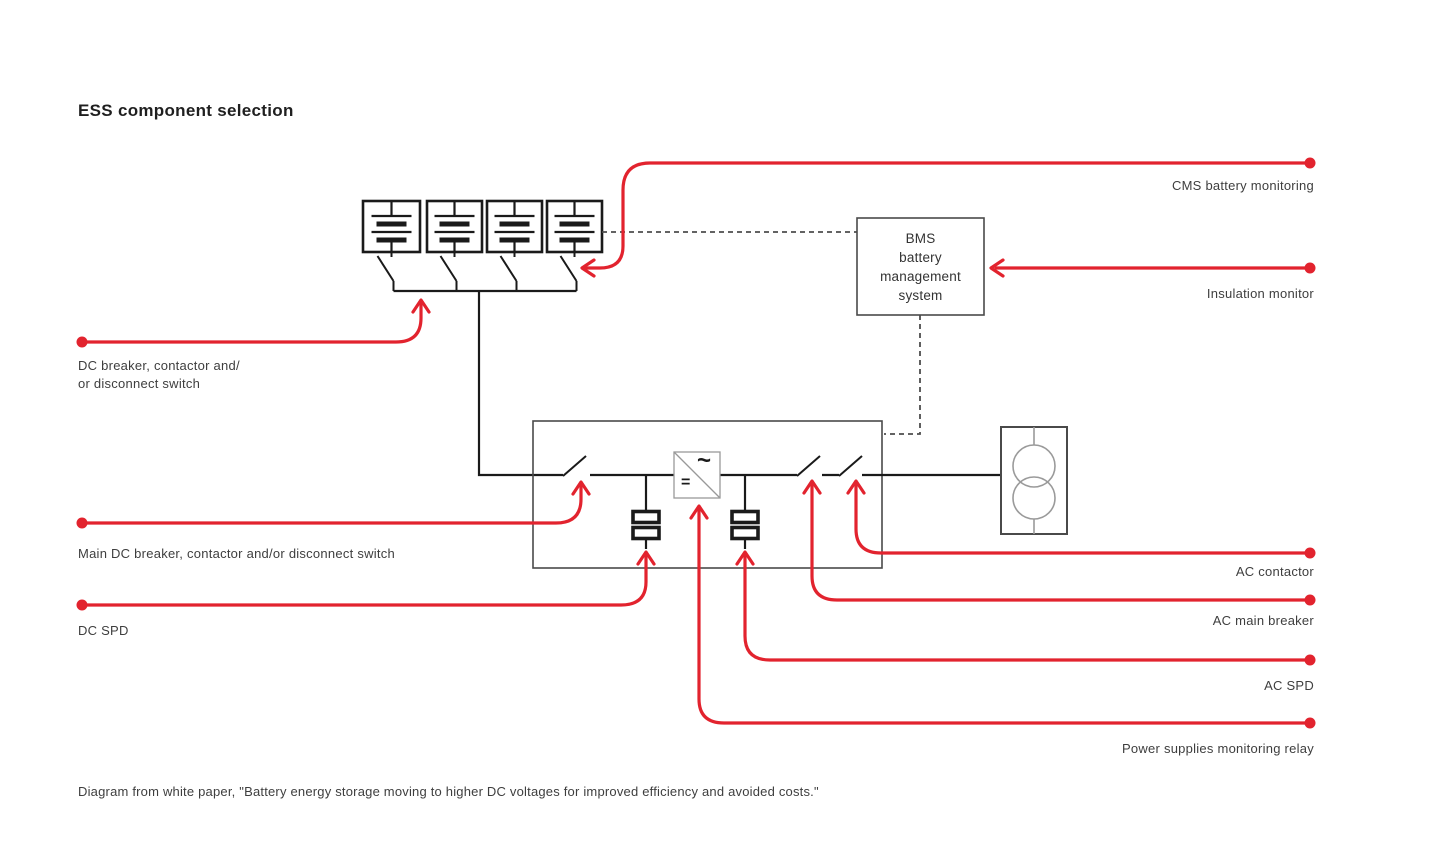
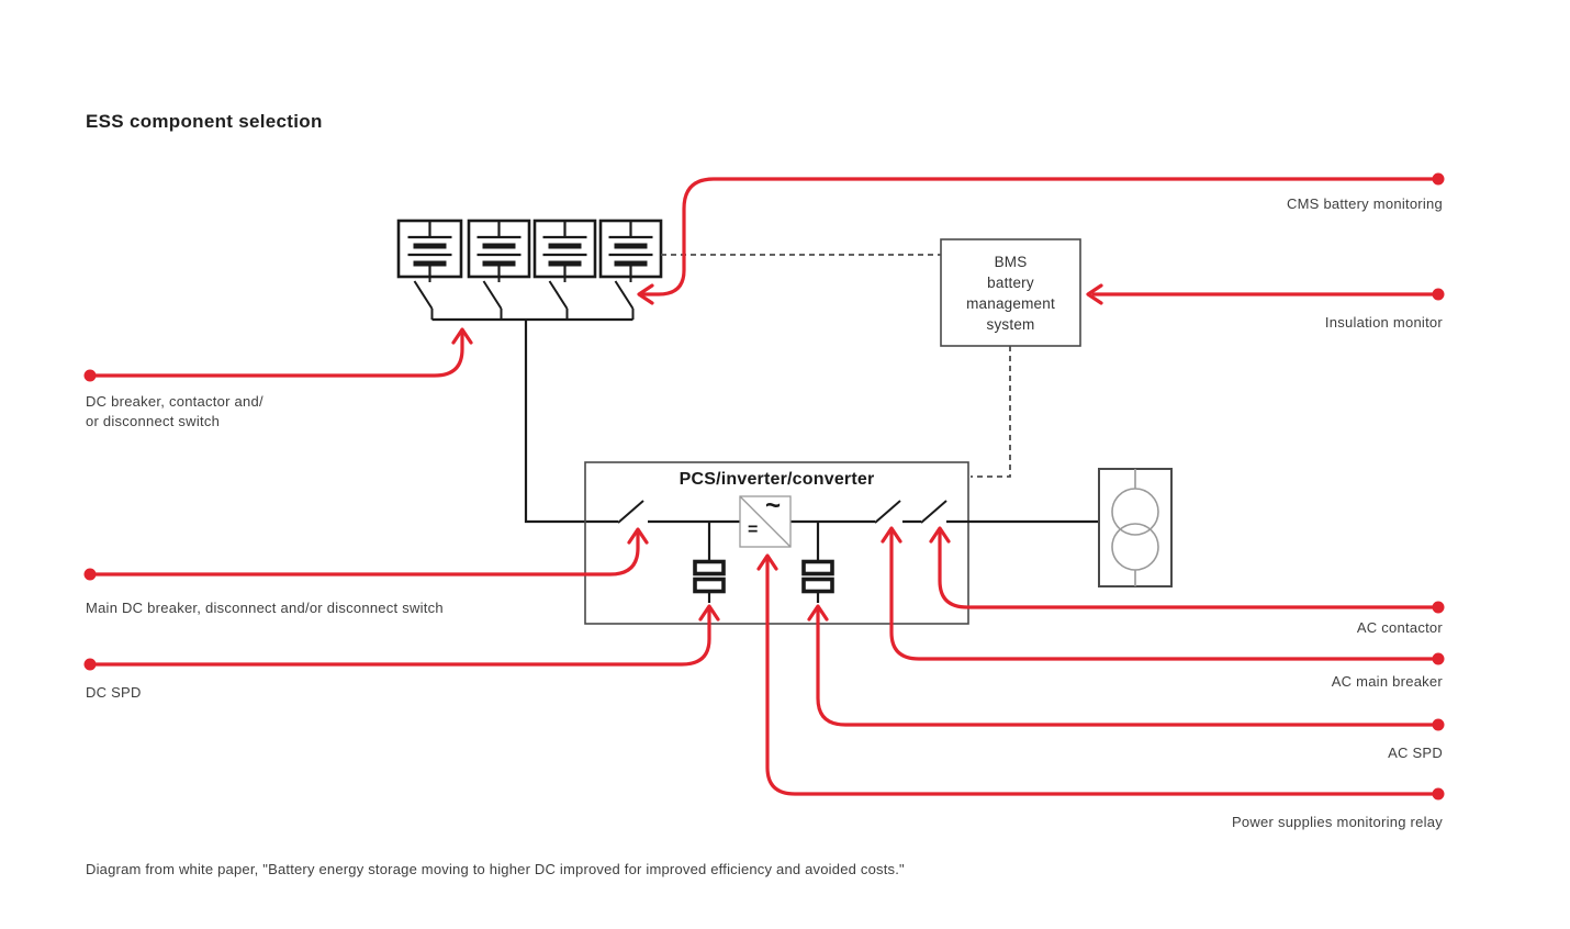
  ESS component selection
  BMS
  battery
  management
  system
+ PCS/inverter/converter
  ~
  =
  CMS battery monitoring
  Insulation monitor
  DC breaker, contactor and/
  or disconnect switch
- Main DC breaker, contactor and/or disconnect switch
+ Main DC breaker, disconnect and/or disconnect switch
  DC SPD
  AC contactor
  AC main breaker
  AC SPD
  Power supplies monitoring relay
- Diagram from white paper, "Battery energy storage moving to higher DC voltages for improved efficiency and avoided costs."
+ Diagram from white paper, "Battery energy storage moving to higher DC improved for improved efficiency and avoided costs."
